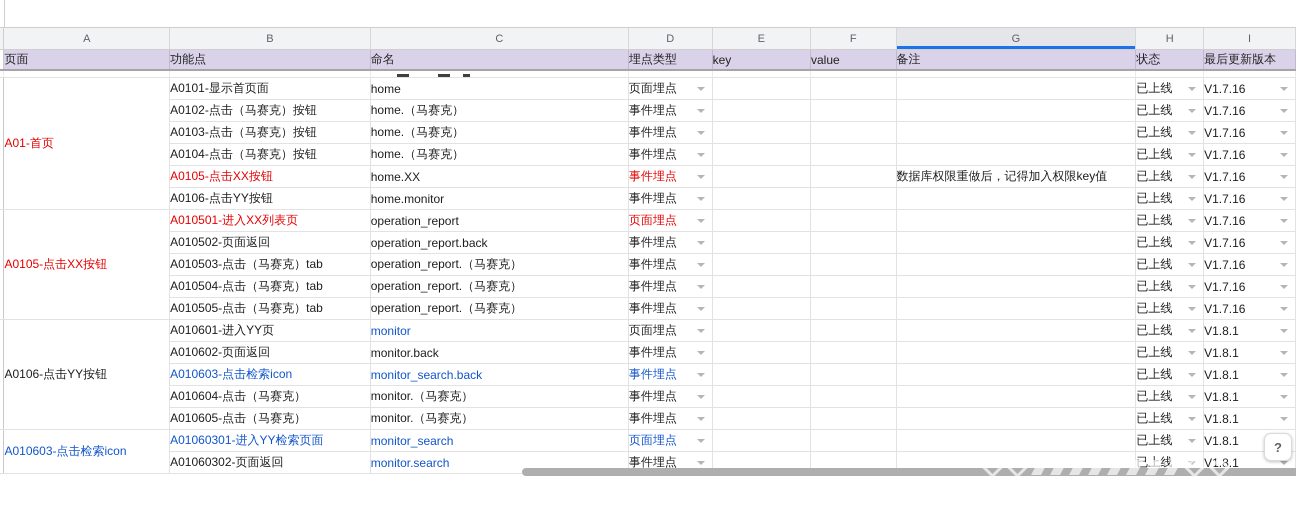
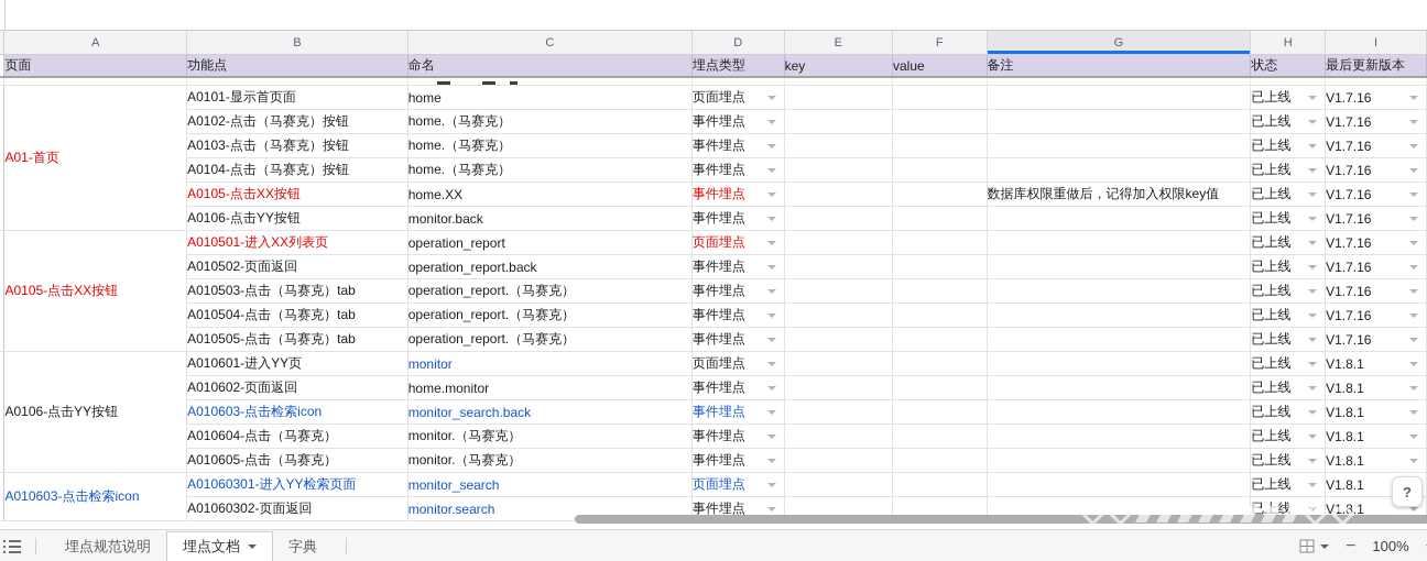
  	A	B	C	D	E	F	G	H	I
  	页面	功能点	命名	埋点类型	key	value	备注	状态	最后更新版本
  	A01-首页	A0101-显示首页面	home	页面埋点				已上线	V1.7.16
  A0102-点击（马赛克）按钮	home.（马赛克）	事件埋点				已上线	V1.7.16
  A0103-点击（马赛克）按钮	home.（马赛克）	事件埋点				已上线	V1.7.16
  A0104-点击（马赛克）按钮	home.（马赛克）	事件埋点				已上线	V1.7.16
  A0105-点击XX按钮	home.XX	事件埋点			数据库权限重做后，记得加入权限key值	已上线	V1.7.16
- A0106-点击YY按钮	home.monitor	事件埋点				已上线	V1.7.16
+ A0106-点击YY按钮	monitor.back	事件埋点				已上线	V1.7.16
  	A0105-点击XX按钮	A010501-进入XX列表页	operation_report	页面埋点				已上线	V1.7.16
  A010502-页面返回	operation_report.back	事件埋点				已上线	V1.7.16
  A010503-点击（马赛克）tab	operation_report.（马赛克）	事件埋点				已上线	V1.7.16
  A010504-点击（马赛克）tab	operation_report.（马赛克）	事件埋点				已上线	V1.7.16
  A010505-点击（马赛克）tab	operation_report.（马赛克）	事件埋点				已上线	V1.7.16
  	A0106-点击YY按钮	A010601-进入YY页	monitor	页面埋点				已上线	V1.8.1
- A010602-页面返回	monitor.back	事件埋点				已上线	V1.8.1
+ A010602-页面返回	home.monitor	事件埋点				已上线	V1.8.1
  A010603-点击检索icon	monitor_search.back	事件埋点				已上线	V1.8.1
  A010604-点击（马赛克）	monitor.（马赛克）	事件埋点				已上线	V1.8.1
  A010605-点击（马赛克）	monitor.（马赛克）	事件埋点				已上线	V1.8.1
  	A010603-点击检索icon	A01060301-进入YY检索页面	monitor_search	页面埋点				已上线	V1.8.1
  A01060302-页面返回	monitor.search	事件埋点				已上线	V1.8.1
  ?
+ 埋点规范说明
+ 埋点文档
+ 字典
+ −
+ 100%
